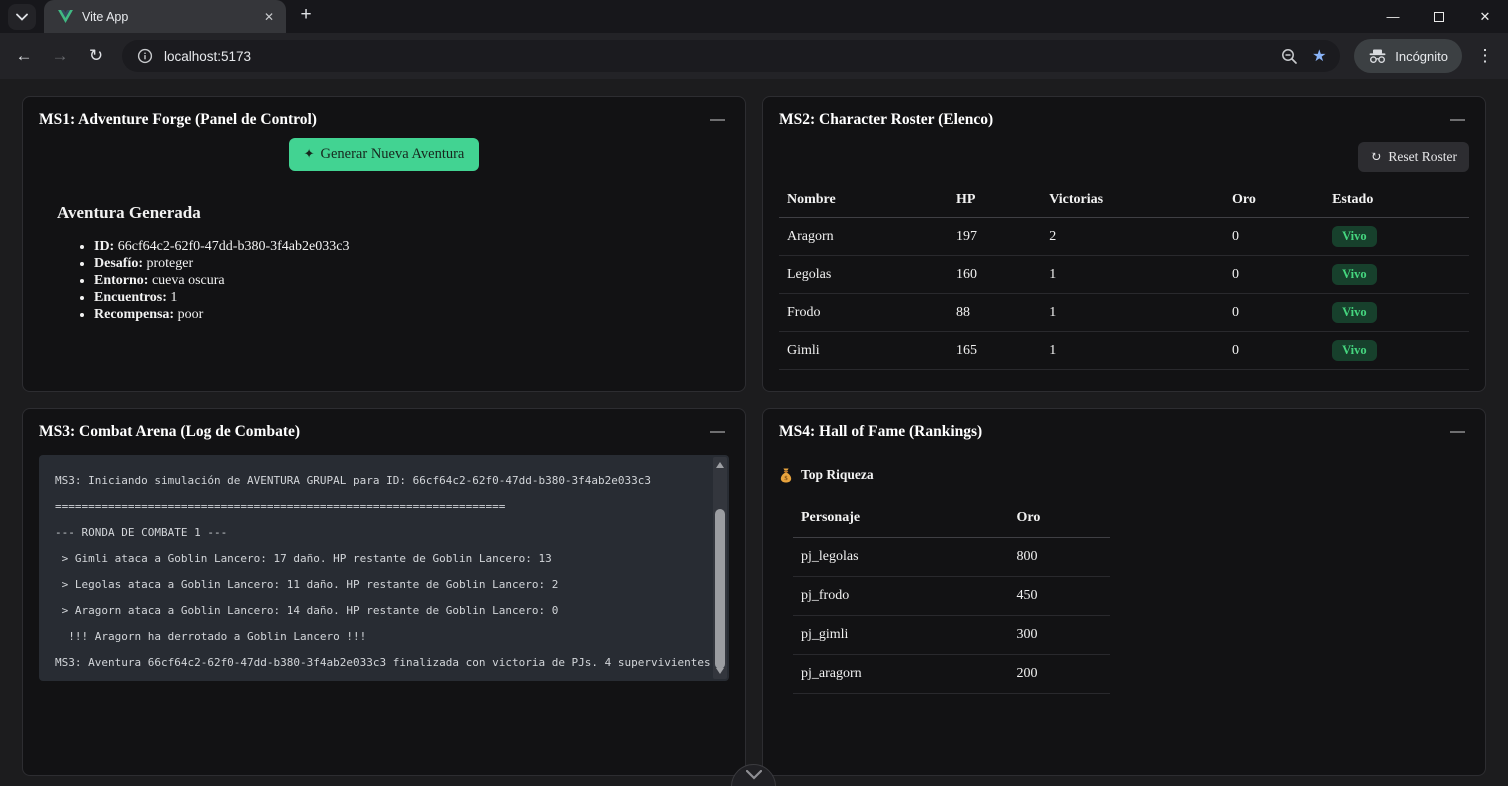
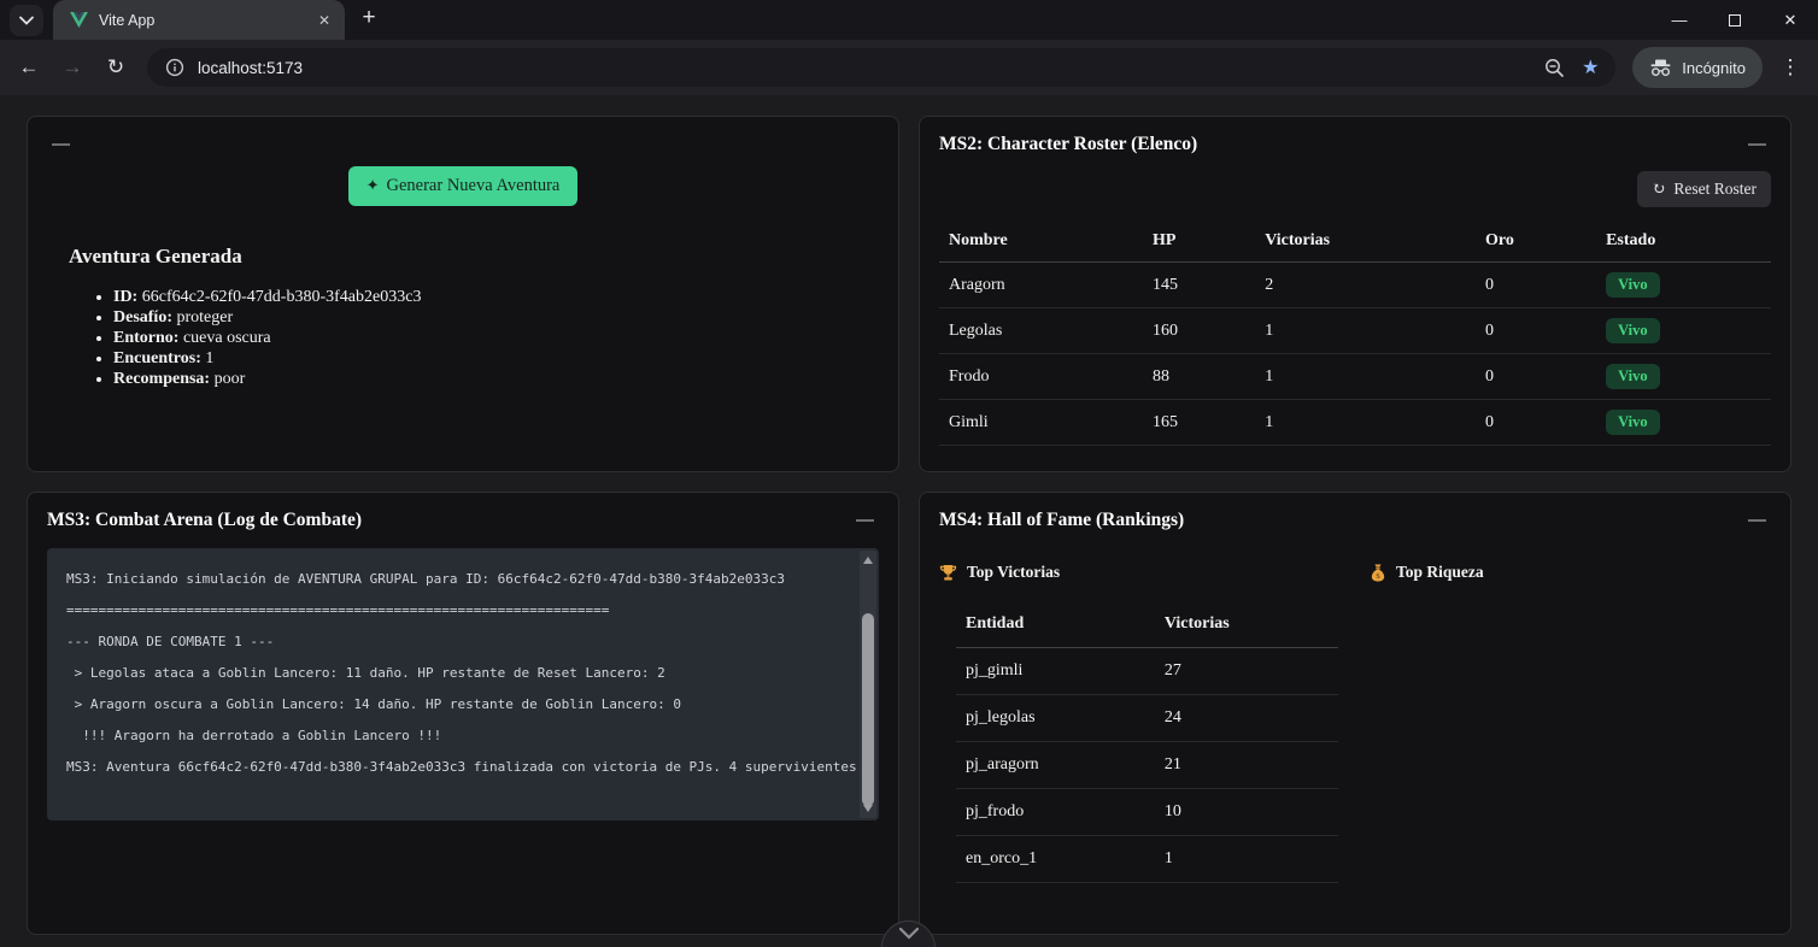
  Vite App
  ✕
  +
  —
  ✕
  ←
  →
  ↻
  localhost:5173
  ★
  Incógnito
  ⋮
- MS1: Adventure Forge (Panel de Control)
  —
  ✦ Generar Nueva Aventura
  Aventura Generada
  ID: 66cf64c2-62f0-47dd-b380-3f4ab2e033c3
  Desafío: proteger
  Entorno: cueva oscura
  Encuentros: 1
  Recompensa: poor
  MS2: Character Roster (Elenco)
  —
  ↻
  Reset Roster
  Nombre	HP	Victorias	Oro	Estado
- Aragorn	197	2	0	Vivo
+ Aragorn	145	2	0	Vivo
  Legolas	160	1	0	Vivo
  Frodo	88	1	0	Vivo
  Gimli	165	1	0	Vivo
  MS3: Combat Arena (Log de Combate)
  —
  MS3: Iniciando simulación de AVENTURA GRUPAL para ID: 66cf64c2-62f0-47dd-b380-3f4ab2e033c3
  ====================================================================
  --- RONDA DE COMBATE 1 ---
- > Gimli ataca a Goblin Lancero: 17 daño. HP restante de Goblin Lancero: 13
- > Legolas ataca a Goblin Lancero: 11 daño. HP restante de Goblin Lancero: 2
+ > Legolas ataca a Goblin Lancero: 11 daño. HP restante de Reset Lancero: 2
- > Aragorn ataca a Goblin Lancero: 14 daño. HP restante de Goblin Lancero: 0
+ > Aragorn oscura a Goblin Lancero: 14 daño. HP restante de Goblin Lancero: 0
  !!! Aragorn ha derrotado a Goblin Lancero !!!
  MS3: Aventura 66cf64c2-62f0-47dd-b380-3f4ab2e033c3 finalizada con victoria de PJs. 4 supervivientes
  MS4: Hall of Fame (Rankings)
  —
+ Top Victorias
+ Entidad	Victorias
+ pj_gimli	27
+ pj_legolas	24
+ pj_aragorn	21
+ pj_frodo	10
+ en_orco_1	1
  Top Riqueza
- Personaje	Oro
- pj_legolas	800
- pj_frodo	450
- pj_gimli	300
- pj_aragorn	200
